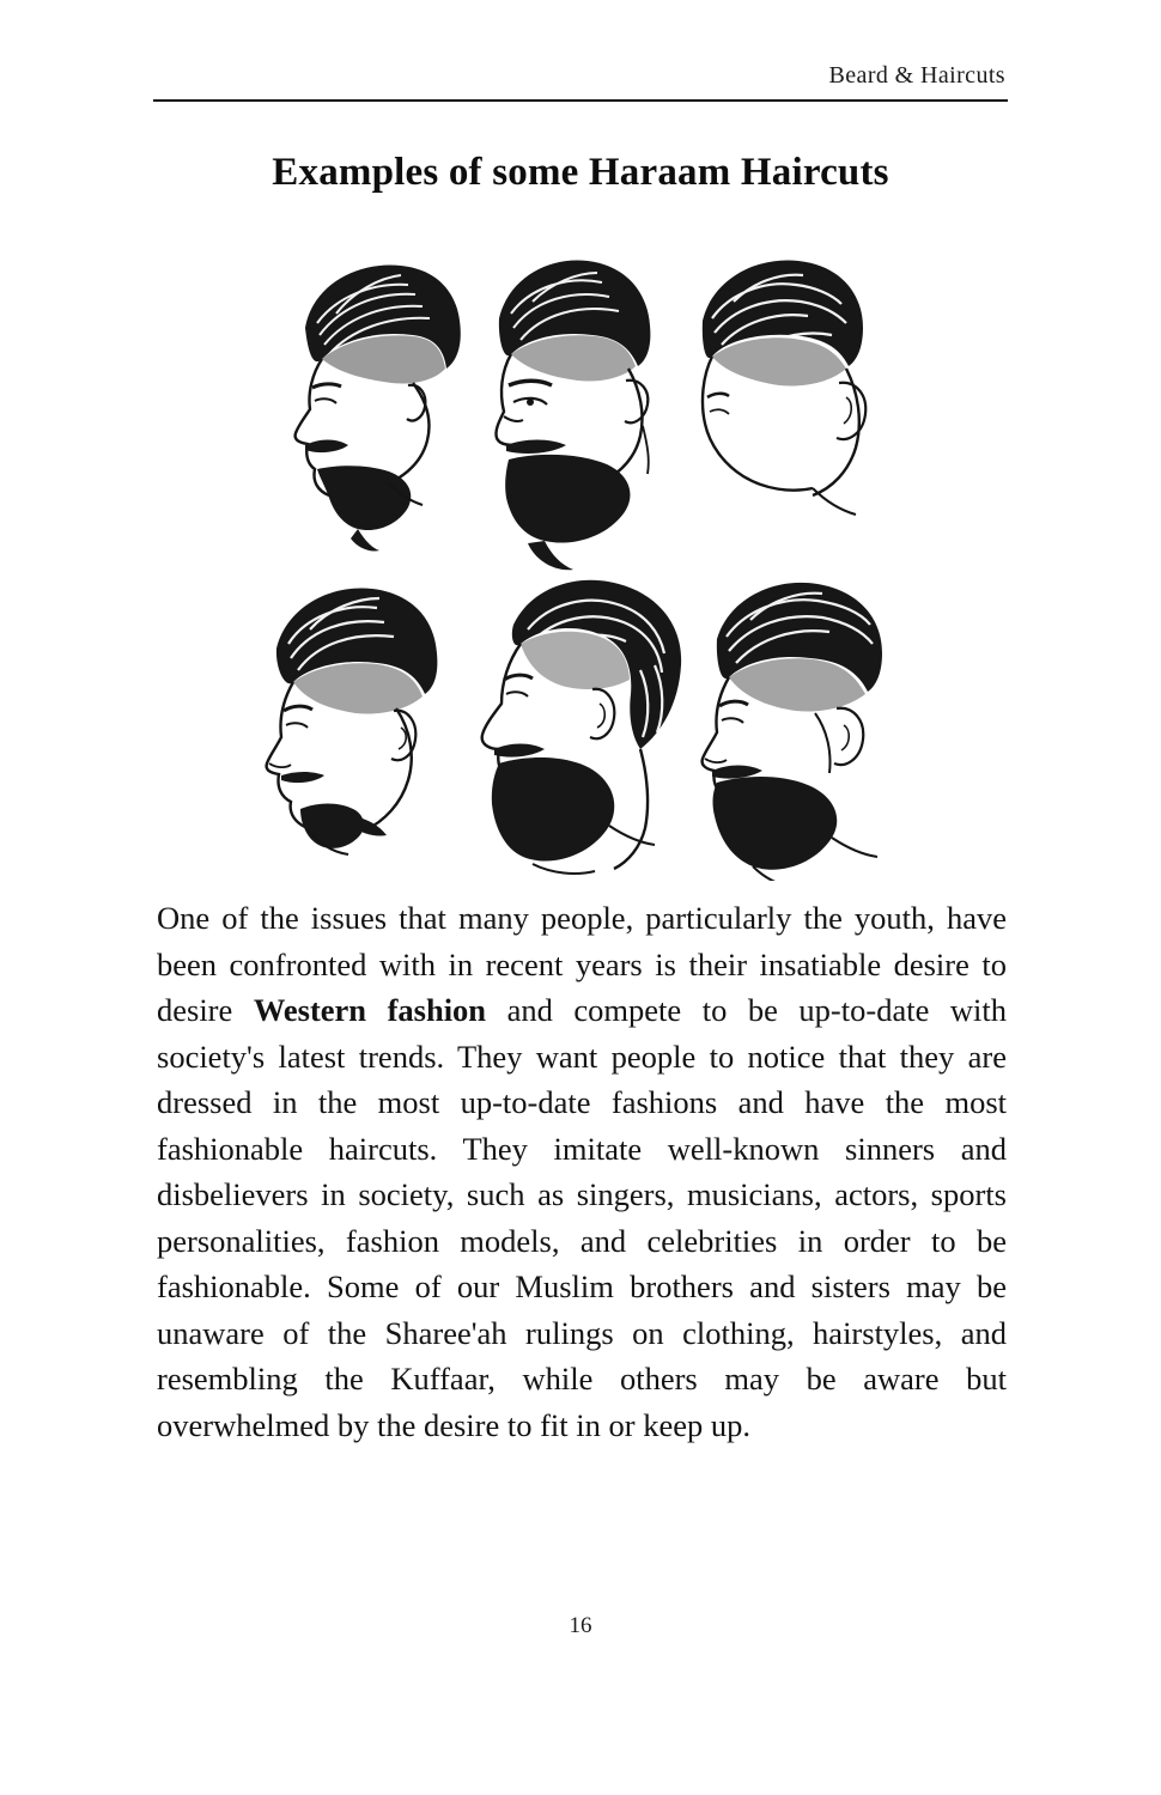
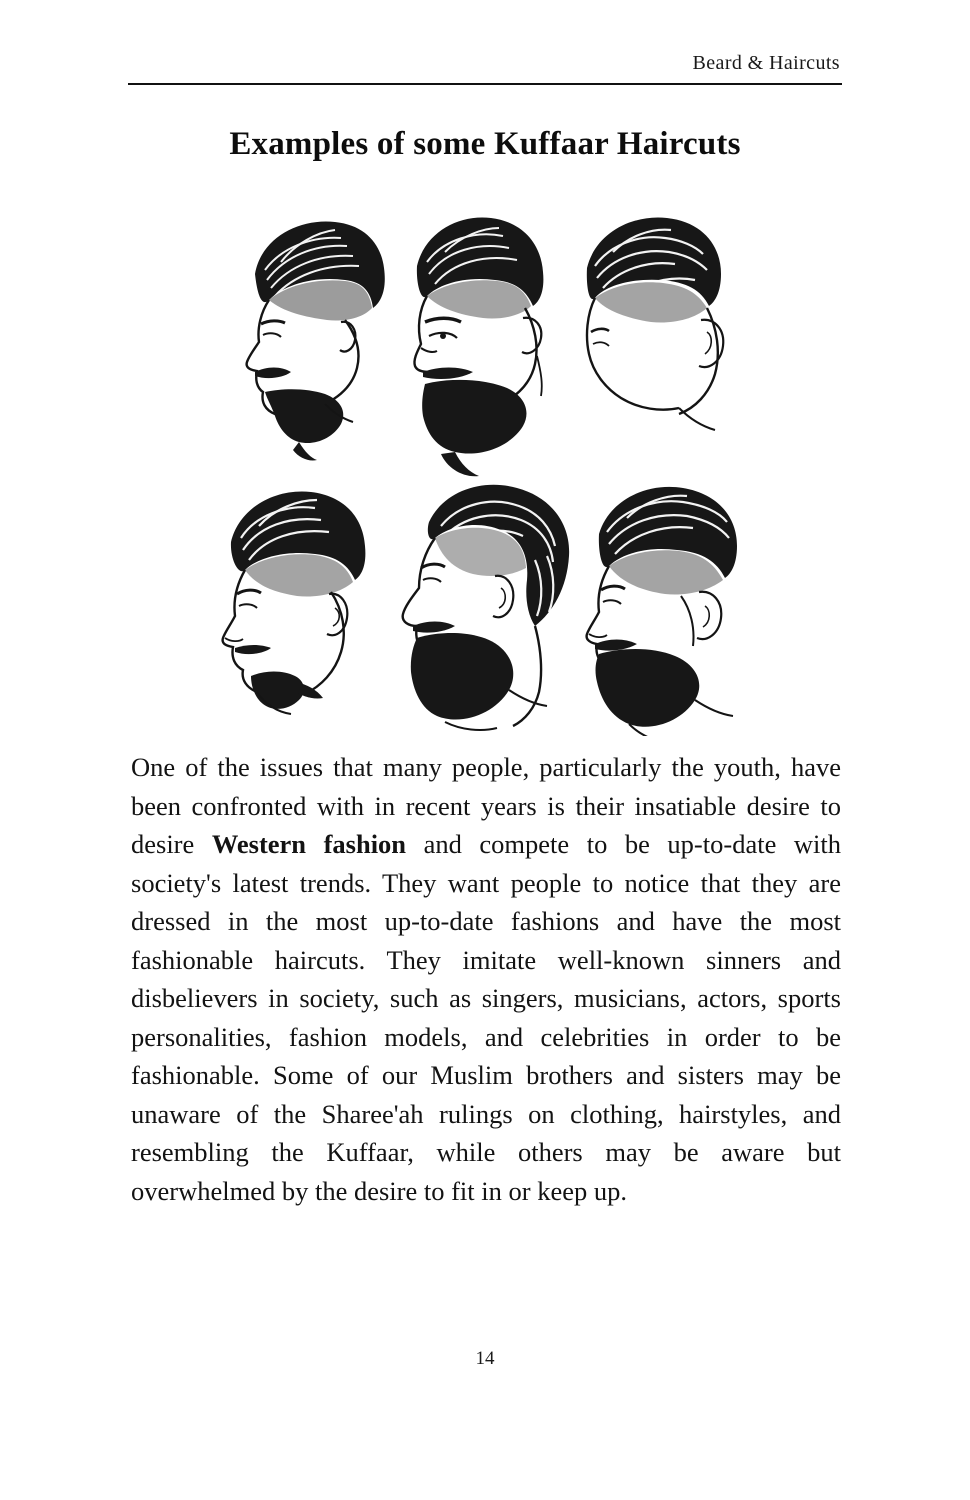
  Beard & Haircuts
- Examples of some Haraam Haircuts
+ Examples of some Kuffaar Haircuts
  One of the issues that many people, particularly the youth, have been confronted with in recent years is their insatiable desire to desire Western fashion and compete to be up-to-date with society's latest trends. They want people to notice that they are dressed in the most up-to-date fashions and have the most fashionable haircuts. They imitate well-known sinners and disbelievers in society, such as singers, musicians, actors, sports personalities, fashion models, and celebrities in order to be fashionable. Some of our Muslim brothers and sisters may be unaware of the Sharee'ah rulings on clothing, hairstyles, and resembling the Kuffaar, while others may be aware but overwhelmed by the desire to fit in or keep up.
- 16
+ 14
